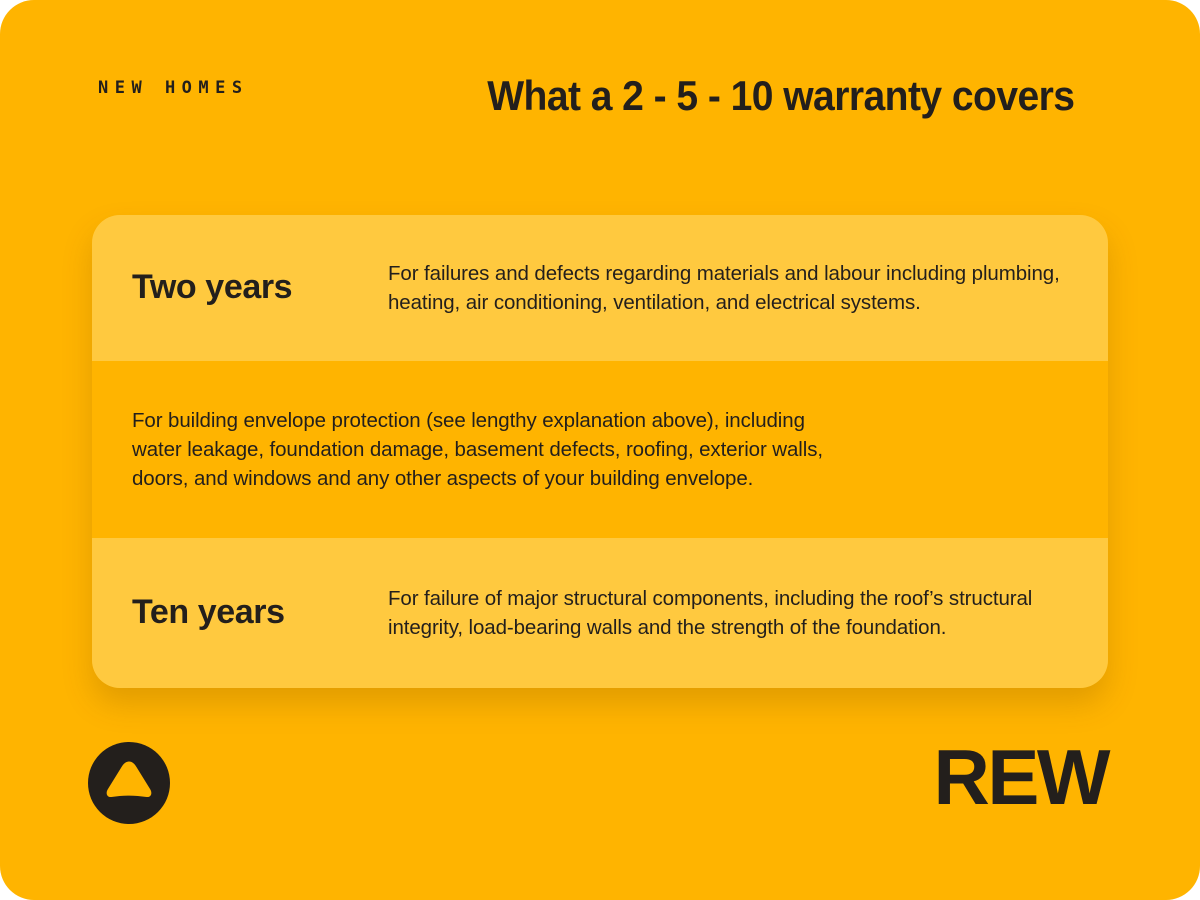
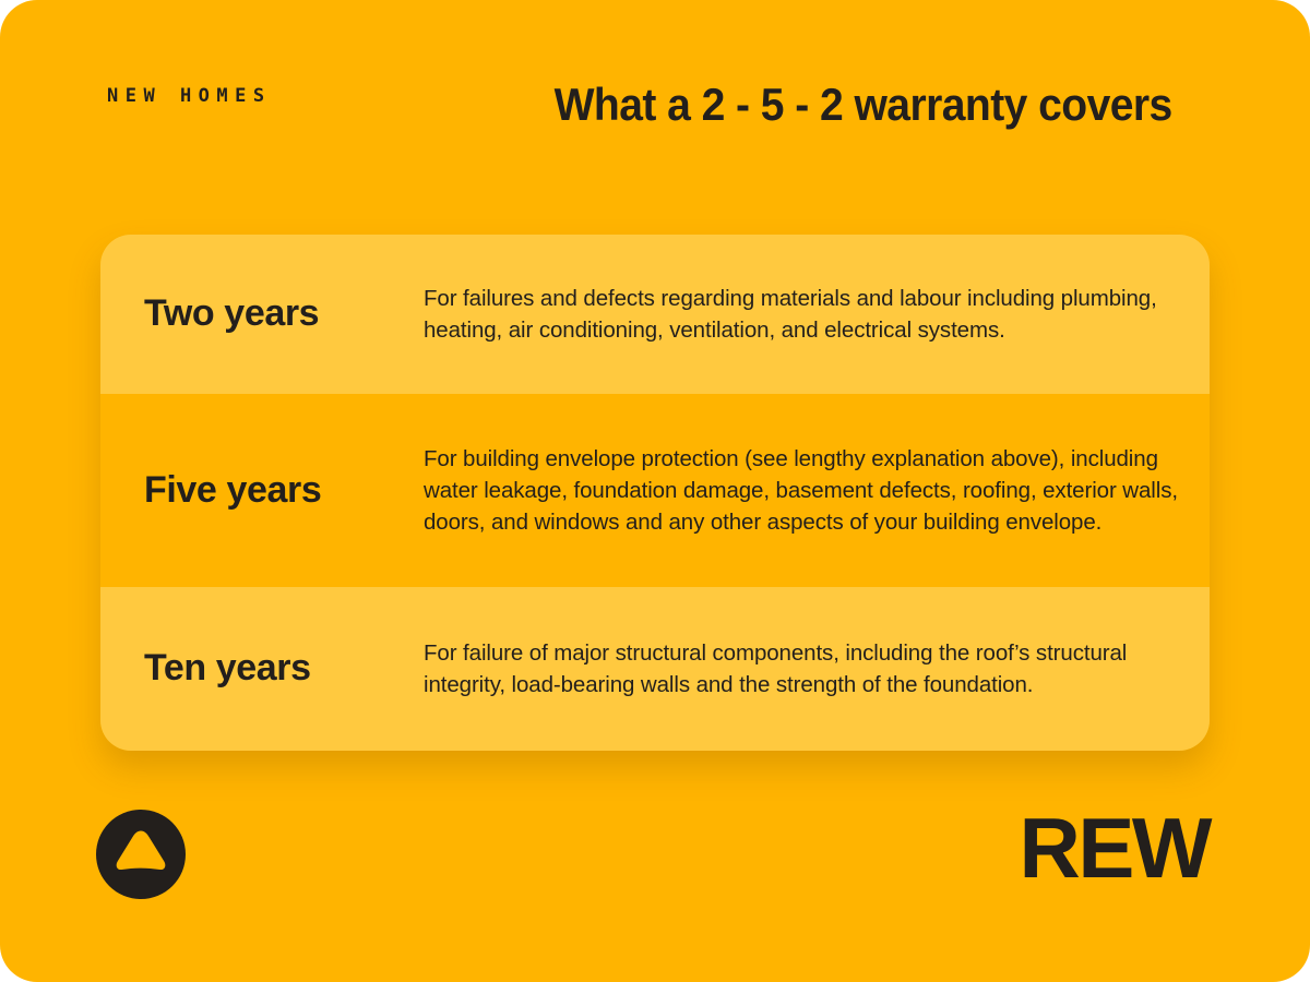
  NEW HOMES
- What a 2 - 5 - 10 warranty covers
+ What a 2 - 5 - 2 warranty covers
  Two years
  For failures and defects regarding materials and labour including plumbing, heating, air conditioning, ventilation, and electrical systems.
+ Five years
  For building envelope protection (see lengthy explanation above), including water leakage, foundation damage, basement defects, roofing, exterior walls, doors, and windows and any other aspects of your building envelope.
  Ten years
  For failure of major structural components, including the roof’s structural integrity, load-bearing walls and the strength of the foundation.
  REW
